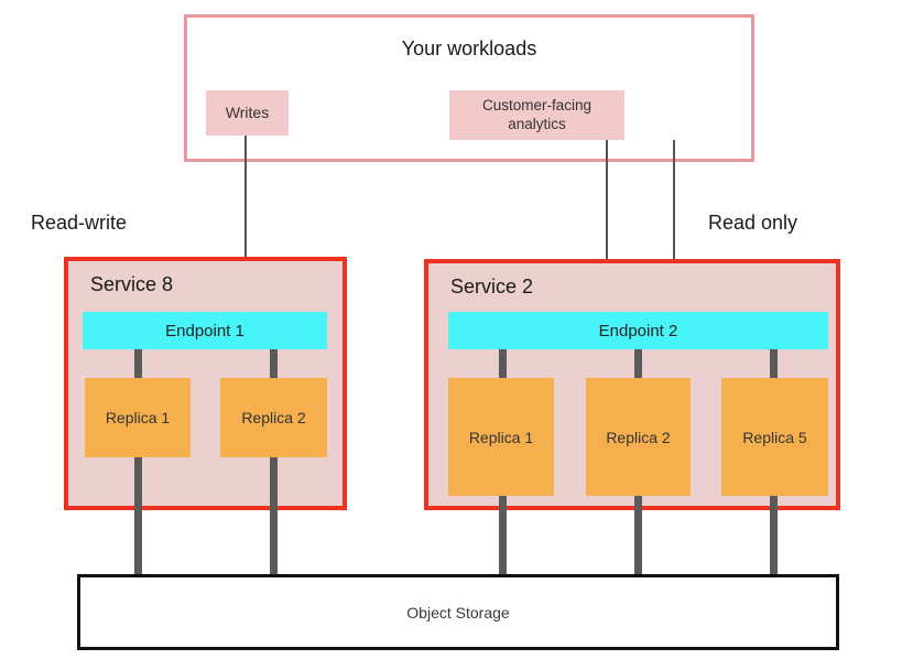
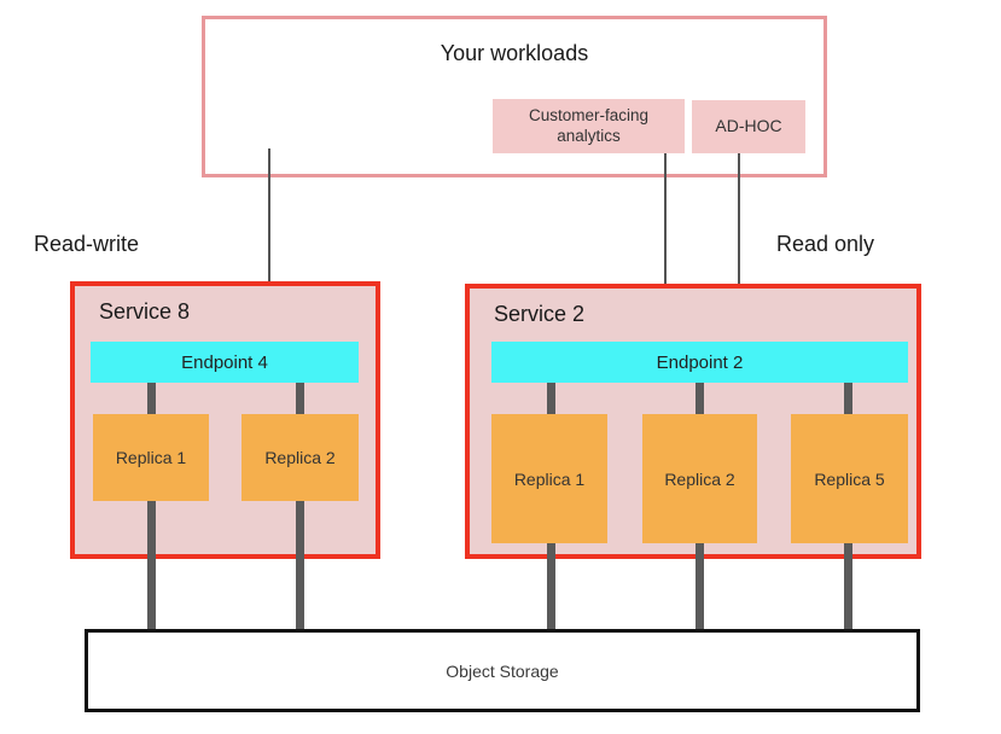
  Your workloads
- Writes
  Customer-facing analytics
+ AD-HOC
  Read-write
  Read only
  Service 8
  Service 2
- Endpoint 1
+ Endpoint 4
  Endpoint 2
  Replica 1
  Replica 2
  Replica 1
  Replica 2
  Replica 5
  Object Storage
